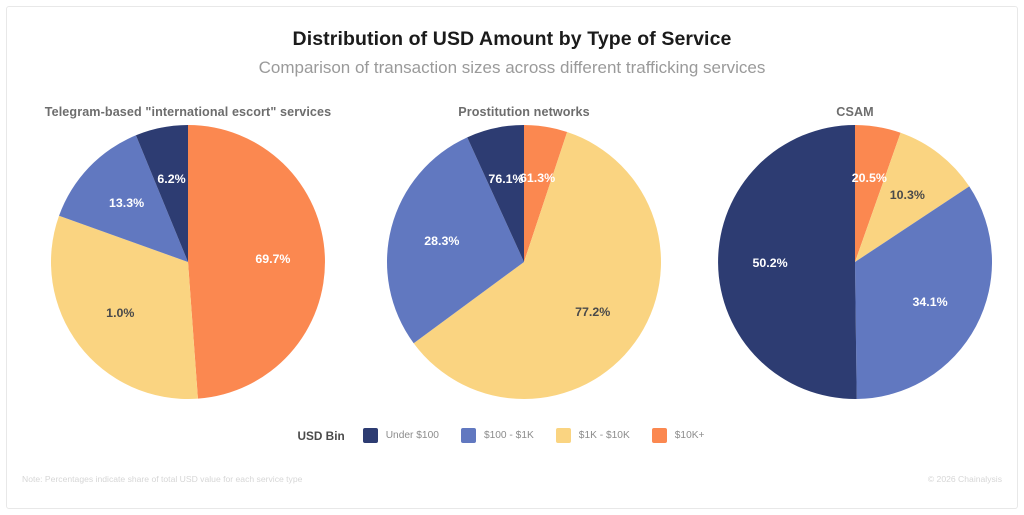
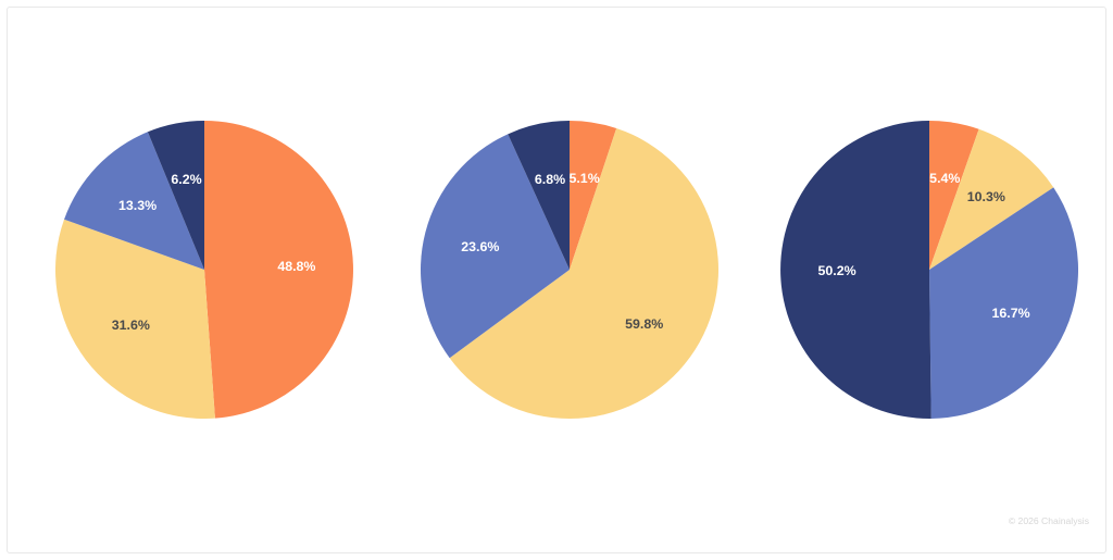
- Distribution of USD Amount by Type of Service
- Comparison of transaction sizes across different trafficking services
- Telegram-based "international escort" services
- 69.7%
+ 48.8%
- 1.0%
+ 31.6%
  13.3%
  6.2%
- Prostitution networks
- 61.3%
+ 5.1%
- 77.2%
+ 59.8%
- 28.3%
+ 23.6%
- 76.1%
+ 6.8%
- CSAM
- 20.5%
+ 5.4%
  10.3%
- 34.1%
+ 16.7%
  50.2%
- USD Bin
- Under $100
- $100 - $1K
- $1K - $10K
- $10K+
- Note: Percentages indicate share of total USD value for each service type
  © 2026 Chainalysis
